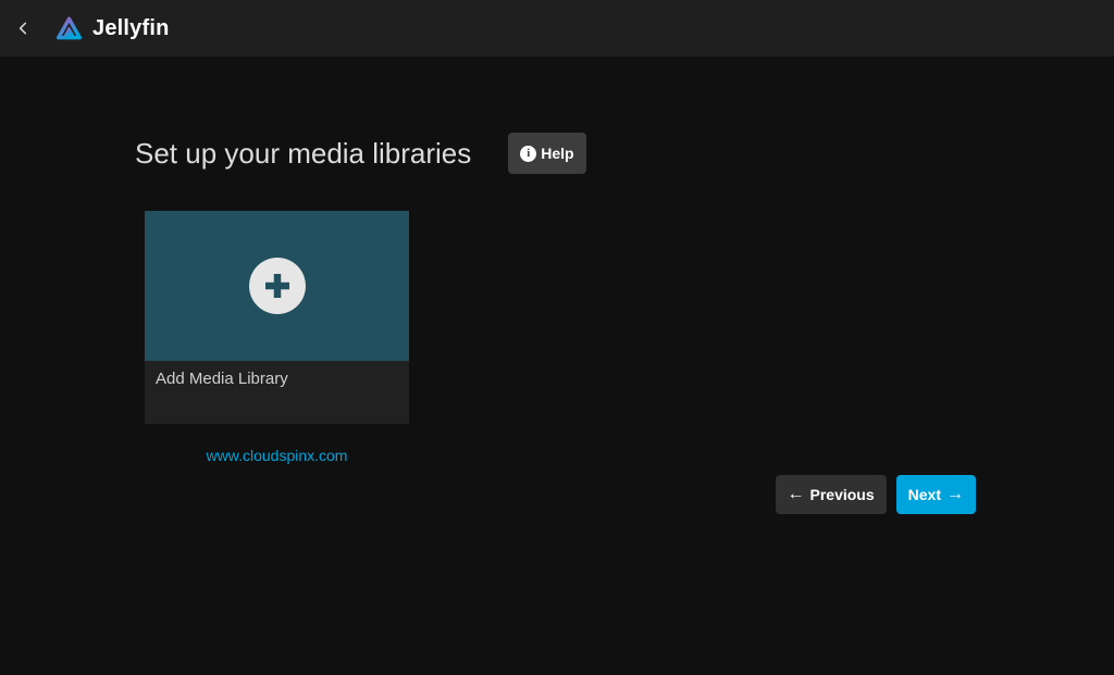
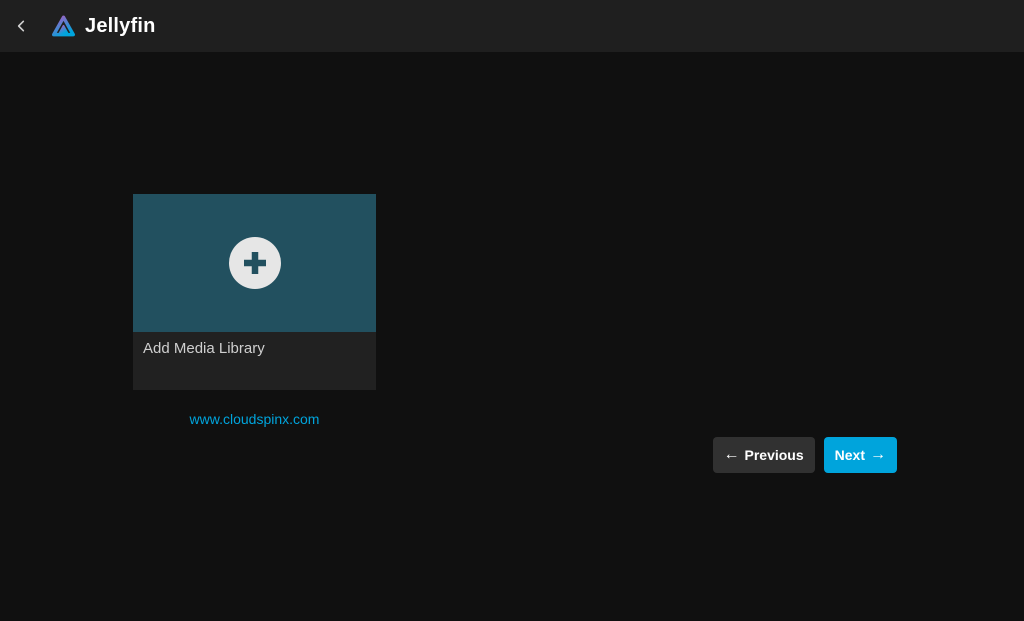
  Jellyfin
- Set up your media libraries
- i
- Help
  Add Media Library
  www.cloudspinx.com
  ←
  Previous
  Next
  →
